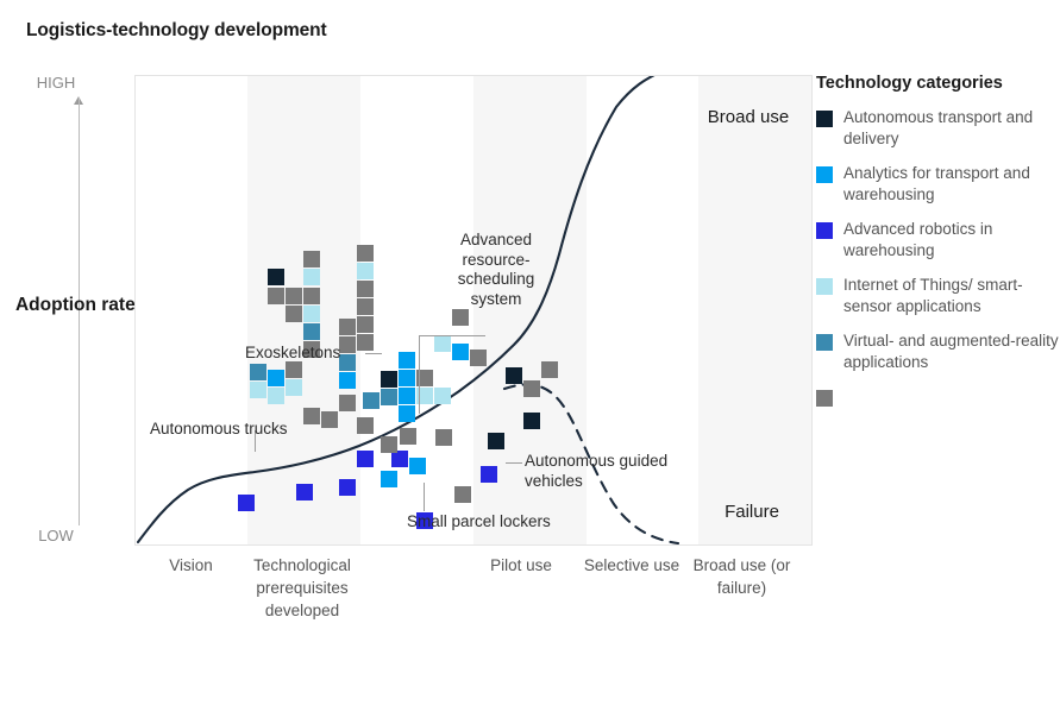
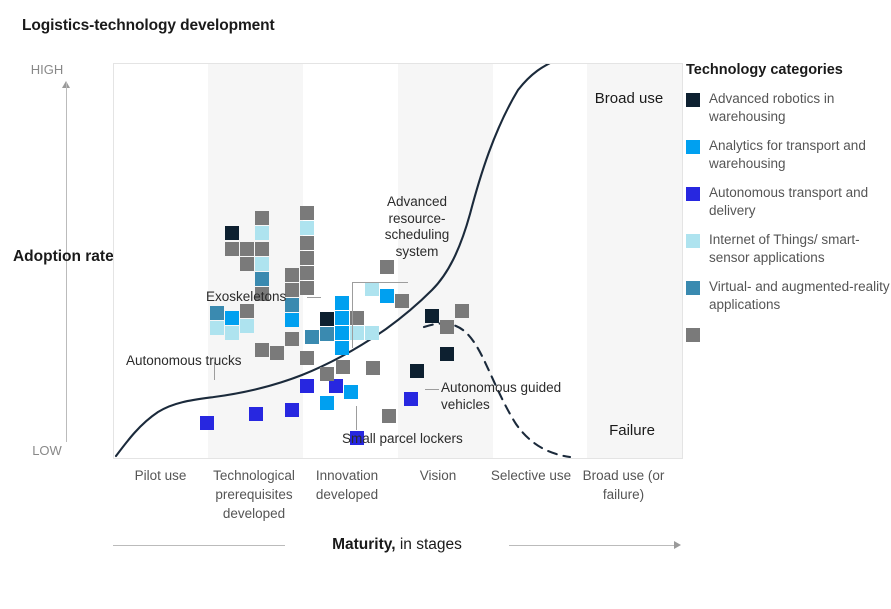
  Logistics-technology development
  HIGH
  LOW
  Adoption rate
  Exoskeletons
  Autonomous trucks
  Advanced resource-scheduling system
  Autonomous guided vehicles
  Small parcel lockers
  Broad use
  Failure
- Vision
+ Pilot use
  Technological prerequisites developed
+ Innovation developed
- Pilot use
+ Vision
  Selective use
  Broad use (or failure)
+ Maturity, in stages
  Technology categories
- Autonomous transport and delivery
+ Advanced robotics in warehousing
  Analytics for transport and warehousing
- Advanced robotics in warehousing
+ Autonomous transport and delivery
  Internet of Things/ smart-sensor applications
  Virtual- and augmented-reality applications
